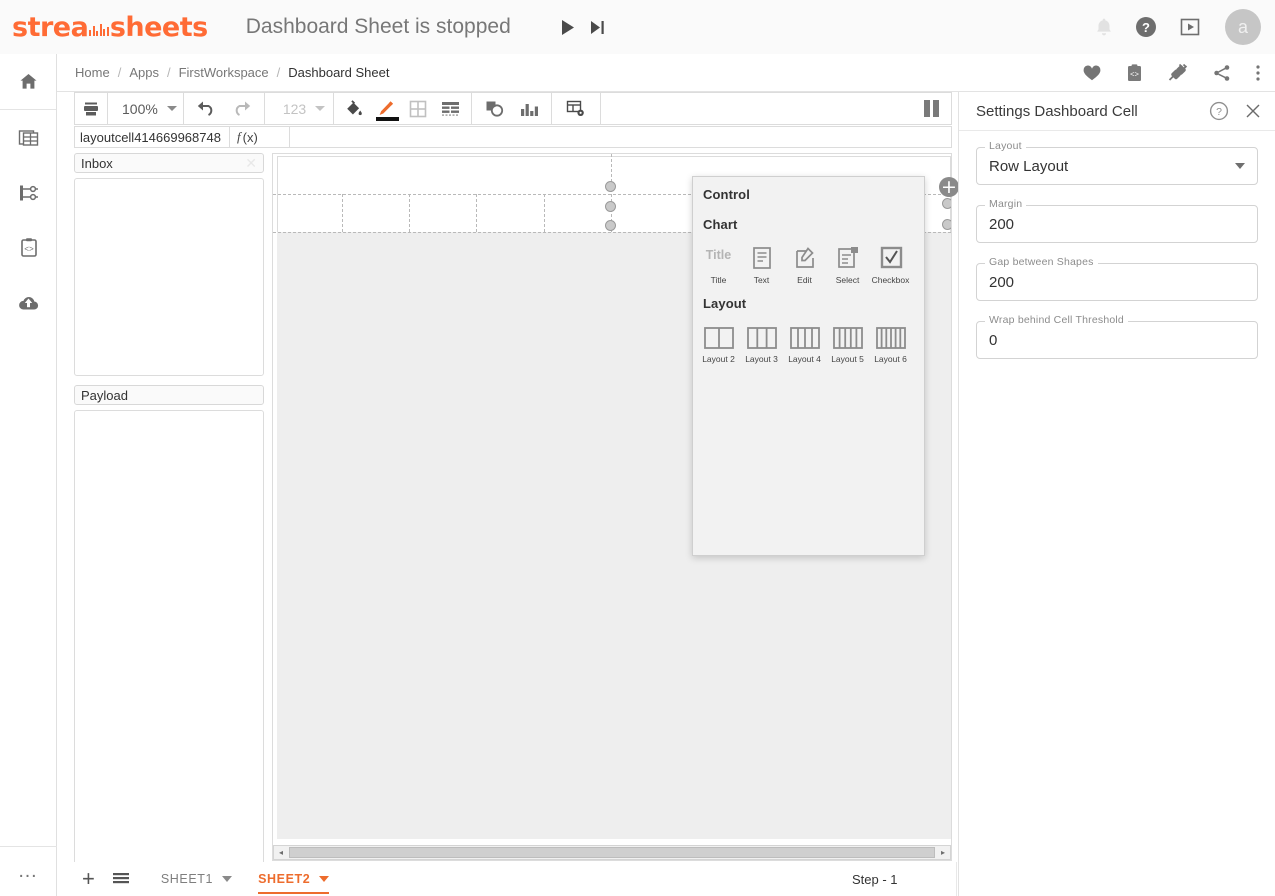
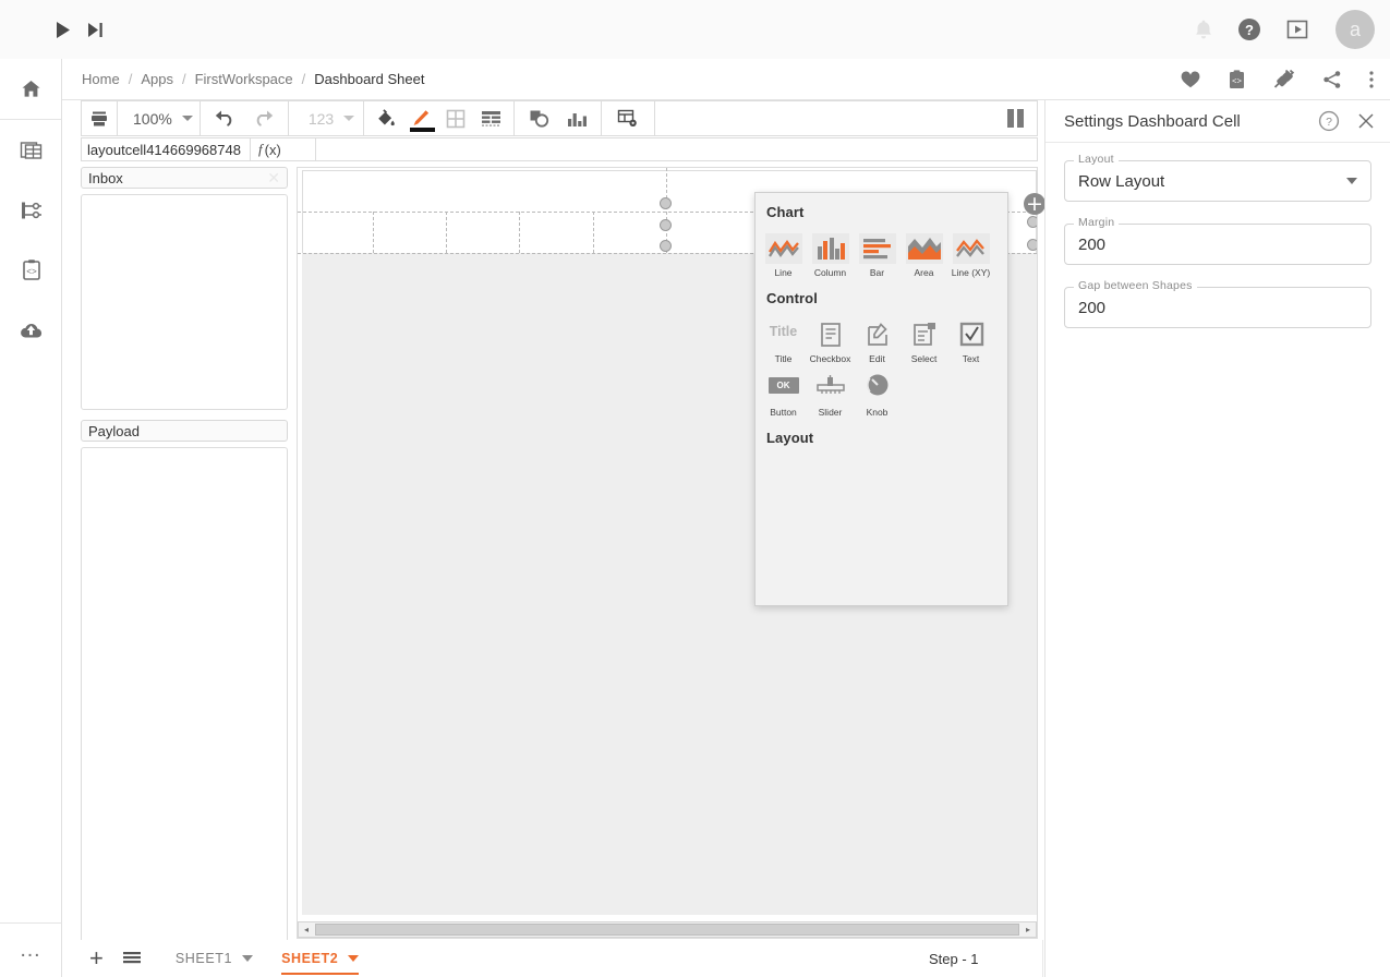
- strea
- sheets
- Dashboard Sheet is stopped
  ?
  a
  <>
  …
  Home
  /
  Apps
  /
  FirstWorkspace
  /
  Dashboard Sheet
  <>
  100%
  123
  layoutcell414669968748
  f
  (x)
  Inbox
  Payload
  +
  ◂
  ▸
- Control
+ Chart
+ Line
+ Column
+ Bar
+ Area
+ Line (XY)
- Chart
+ Control
  Title
  Title
- Text
+ Checkbox
  Edit
  Select
- Checkbox
+ Text
+ OK
+ Button
+ Slider
+ Knob
  Layout
- Layout 2
- Layout 3
- Layout 4
- Layout 5
- Layout 6
  Settings Dashboard Cell
  ?
  Layout
  Row Layout
  Margin
  200
  Gap between Shapes
  200
- Wrap behind Cell Threshold
- 0
  +
  SHEET1
  SHEET2
  Step - 1
